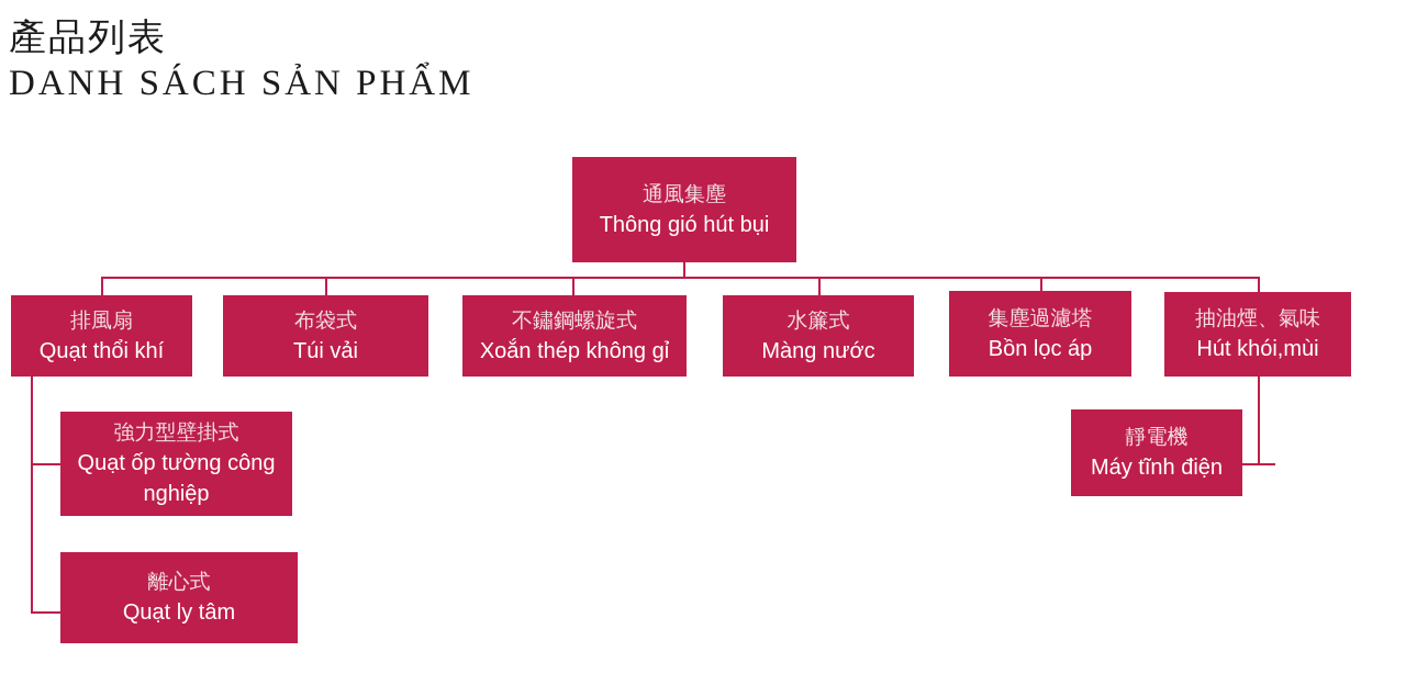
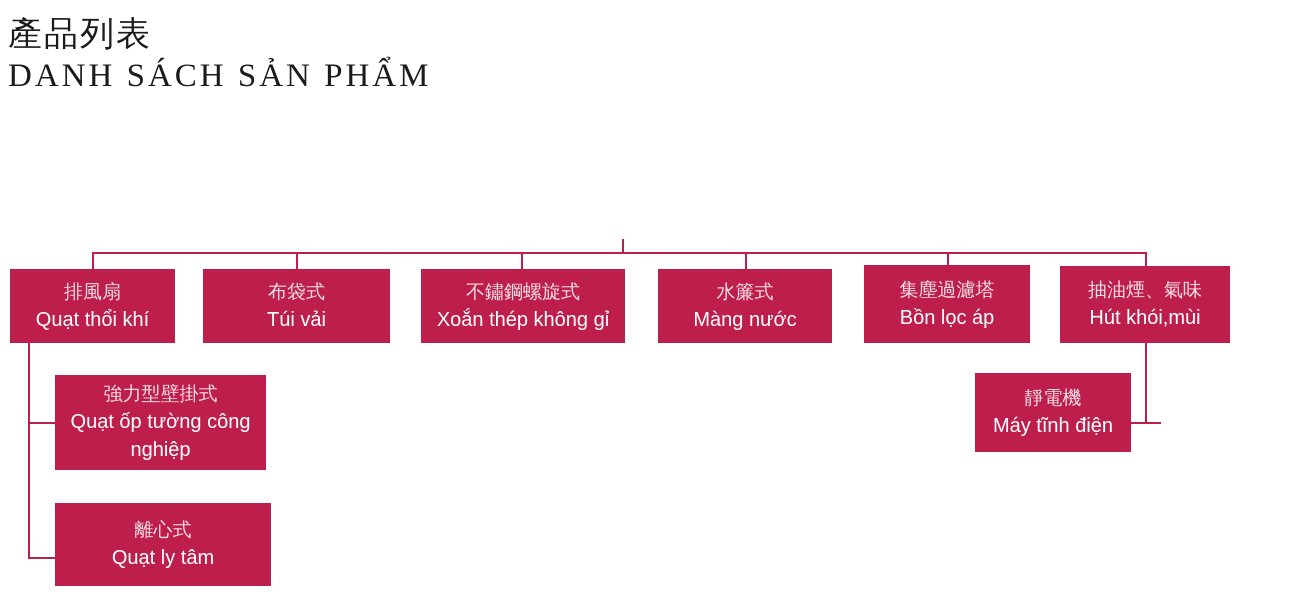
  產品列表
  DANH SÁCH SẢN PHẨM
- 通風集塵
- Thông gió hút bụi
  排風扇
  Quạt thổi khí
  布袋式
  Túi vải
  不鏽鋼螺旋式
  Xoắn thép không gỉ
  水簾式
  Màng nước
  集塵過濾塔
  Bồn lọc áp
  抽油煙、氣味
  Hút khói,mùi
  強力型壁掛式
  Quạt ốp tường công nghiệp
  離心式
  Quạt ly tâm
  靜電機
  Máy tĩnh điện
